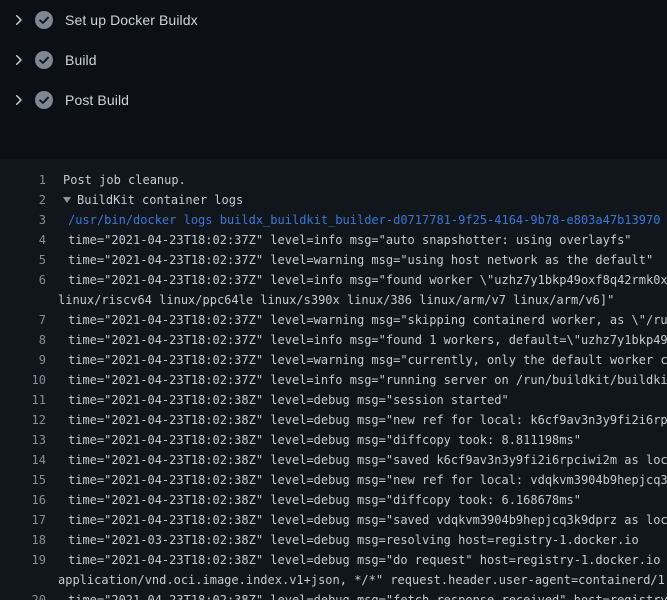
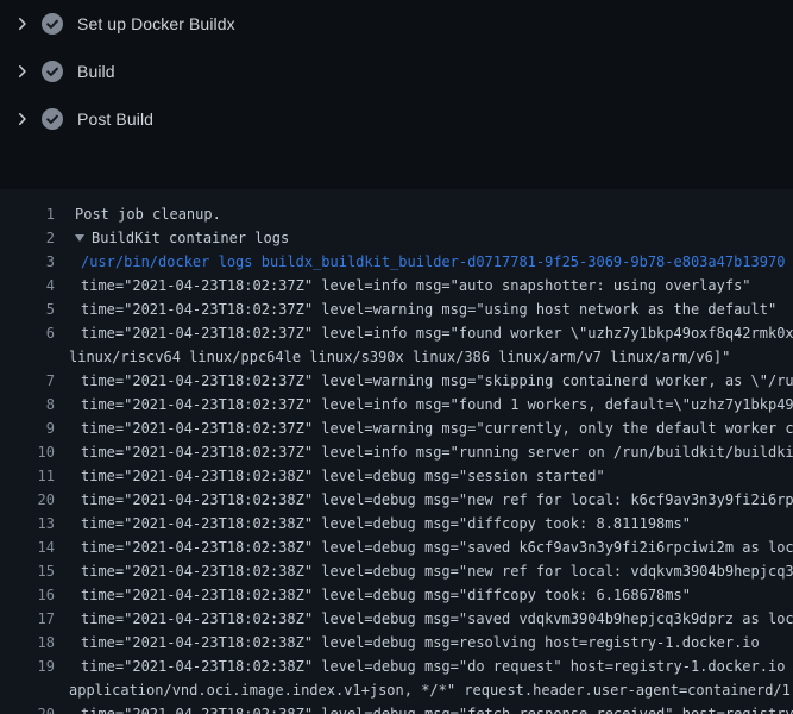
  Set up Docker Buildx
  Build
  Post Build
  1
  Post job cleanup.
  2
  BuildKit container logs
  3
- /usr/bin/docker logs buildx_buildkit_builder-d0717781-9f25-4164-9b78-e803a47b13970
+ /usr/bin/docker logs buildx_buildkit_builder-d0717781-9f25-3069-9b78-e803a47b13970
  4
  time="2021-04-23T18:02:37Z" level=info msg="auto snapshotter: using overlayfs"
  5
  time="2021-04-23T18:02:37Z" level=warning msg="using host network as the default"
  6
  time="2021-04-23T18:02:37Z" level=info msg="found worker \"uzhz7y1bkp49oxf8q42rmk0x
  linux/riscv64 linux/ppc64le linux/s390x linux/386 linux/arm/v7 linux/arm/v6]"
  7
  time="2021-04-23T18:02:37Z" level=warning msg="skipping containerd worker, as \"/ru
  8
  time="2021-04-23T18:02:37Z" level=info msg="found 1 workers, default=\"uzhz7y1bkp49
  9
  time="2021-04-23T18:02:37Z" level=warning msg="currently, only the default worker c
  10
  time="2021-04-23T18:02:37Z" level=info msg="running server on /run/buildkit/buildki
  11
  time="2021-04-23T18:02:38Z" level=debug msg="session started"
- 12
+ 20
  time="2021-04-23T18:02:38Z" level=debug msg="new ref for local: k6cf9av3n3y9fi2i6rp
  13
  time="2021-04-23T18:02:38Z" level=debug msg="diffcopy took: 8.811198ms"
  14
  time="2021-04-23T18:02:38Z" level=debug msg="saved k6cf9av3n3y9fi2i6rpciwi2m as loc
  15
  time="2021-04-23T18:02:38Z" level=debug msg="new ref for local: vdqkvm3904b9hepjcq3
  16
  time="2021-04-23T18:02:38Z" level=debug msg="diffcopy took: 6.168678ms"
  17
  time="2021-04-23T18:02:38Z" level=debug msg="saved vdqkvm3904b9hepjcq3k9dprz as loc
  18
- time="2021-03-23T18:02:38Z" level=debug msg=resolving host=registry-1.docker.io
+ time="2021-04-23T18:02:38Z" level=debug msg=resolving host=registry-1.docker.io
  19
  time="2021-04-23T18:02:38Z" level=debug msg="do request" host=registry-1.docker.io
  application/vnd.oci.image.index.v1+json, */*" request.header.user-agent=containerd/1
